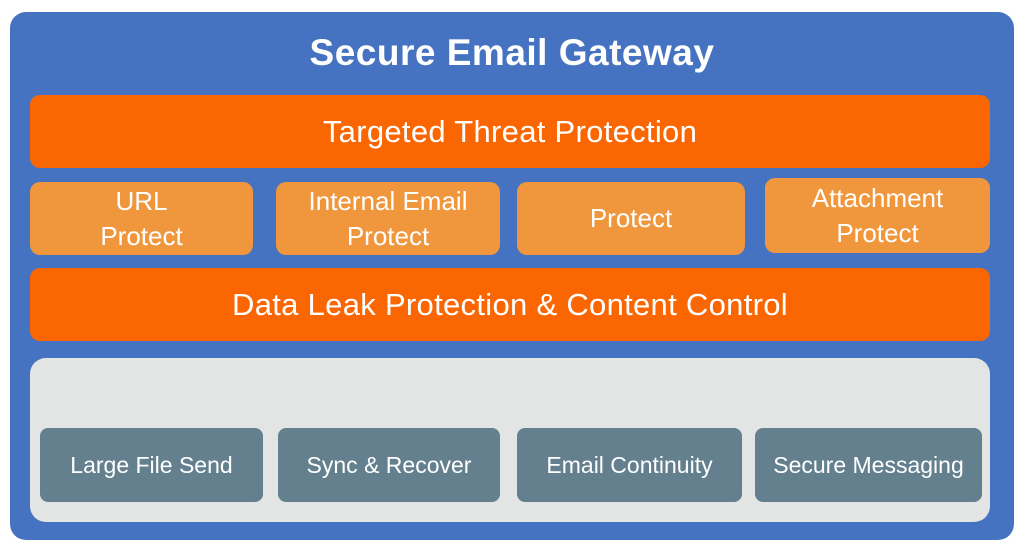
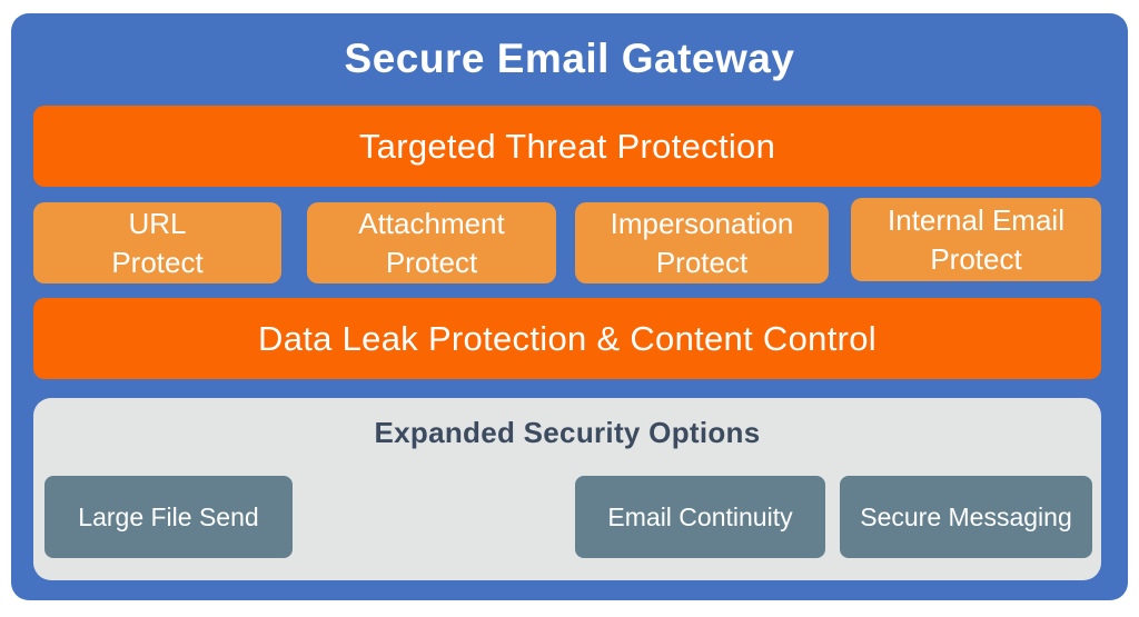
  Secure Email Gateway
  Targeted Threat Protection
  URL
  Protect
- Internal Email
+ Attachment
  Protect
+ Impersonation
  Protect
- Attachment
+ Internal Email
  Protect
  Data Leak Protection & Content Control
+ Expanded Security Options
  Large File Send
- Sync & Recover
  Email Continuity
  Secure Messaging
